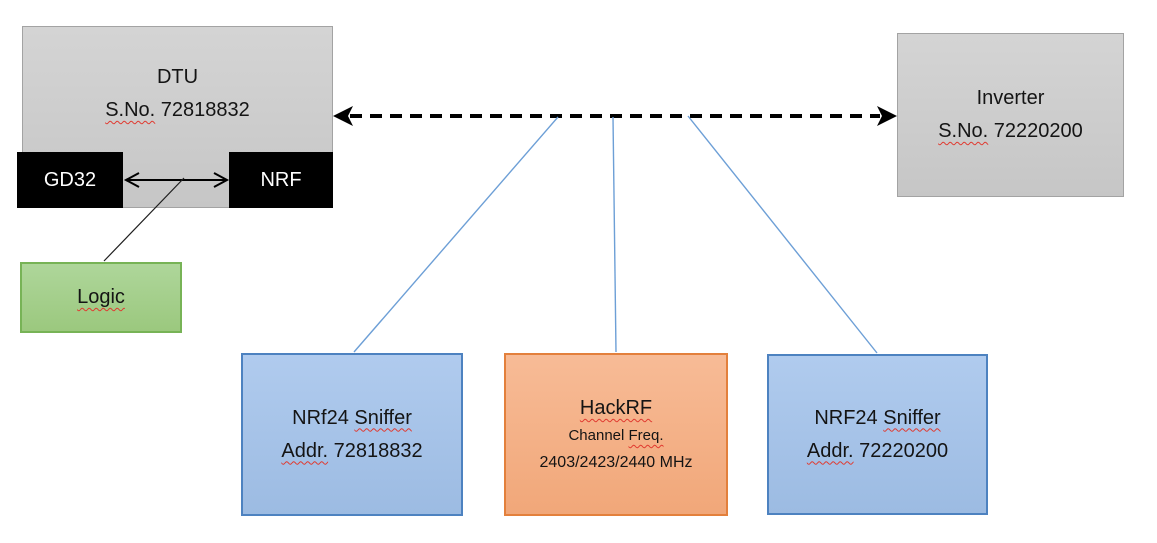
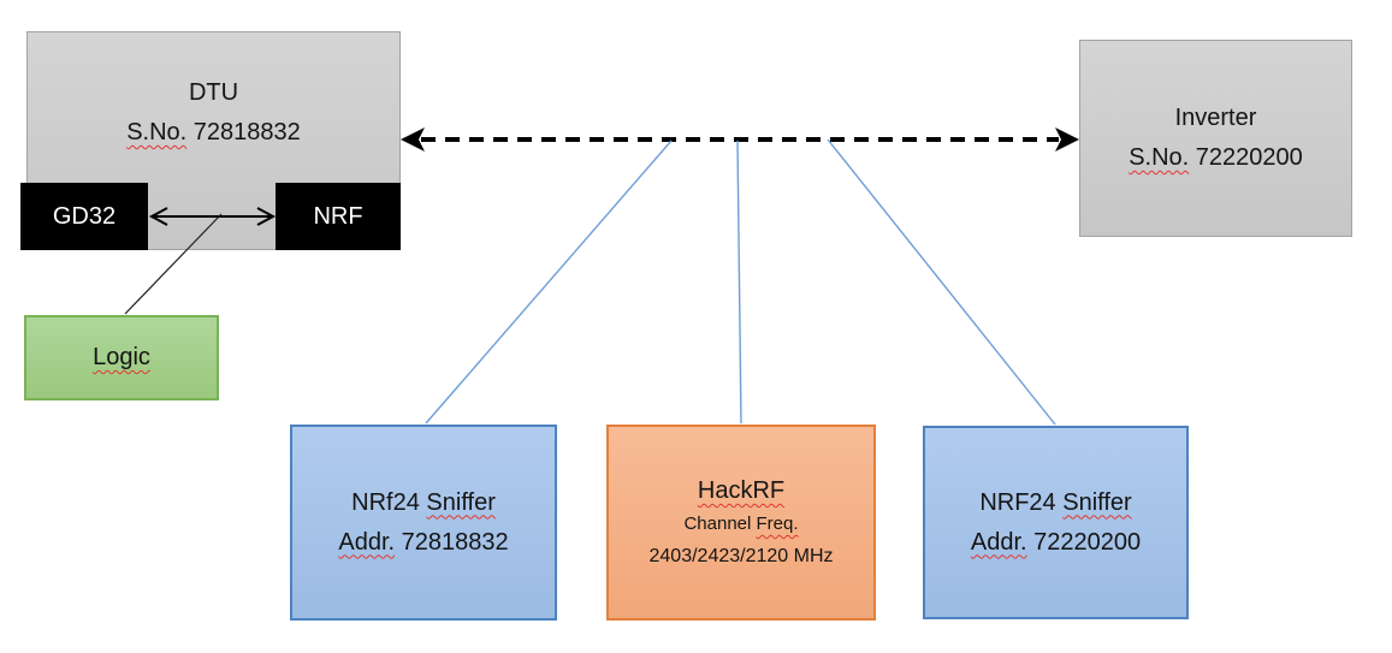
  DTU
  S.No. 72818832
  GD32
  NRF
  Logic
  Inverter
  S.No. 72220200
  NRf24 Sniffer
  Addr. 72818832
  HackRF
  Channel Freq.
- 2403/2423/2440 MHz
+ 2403/2423/2120 MHz
  NRF24 Sniffer
  Addr. 72220200
